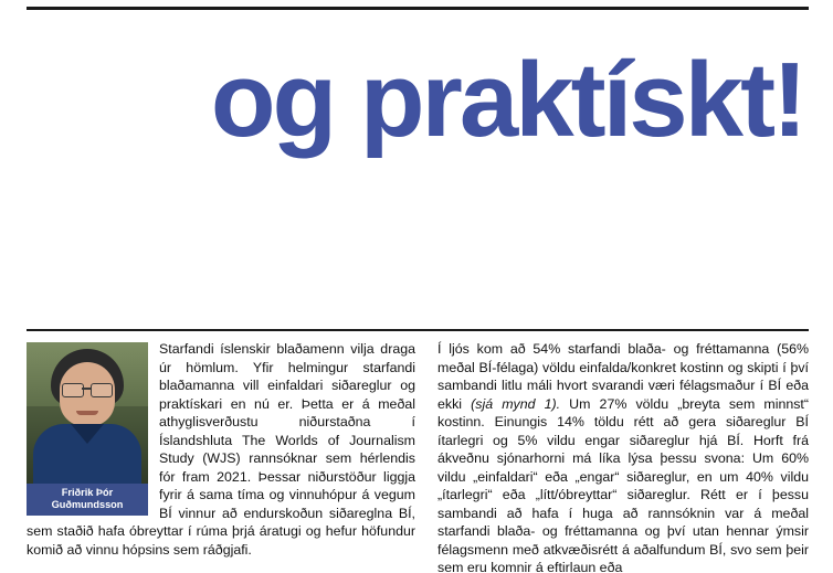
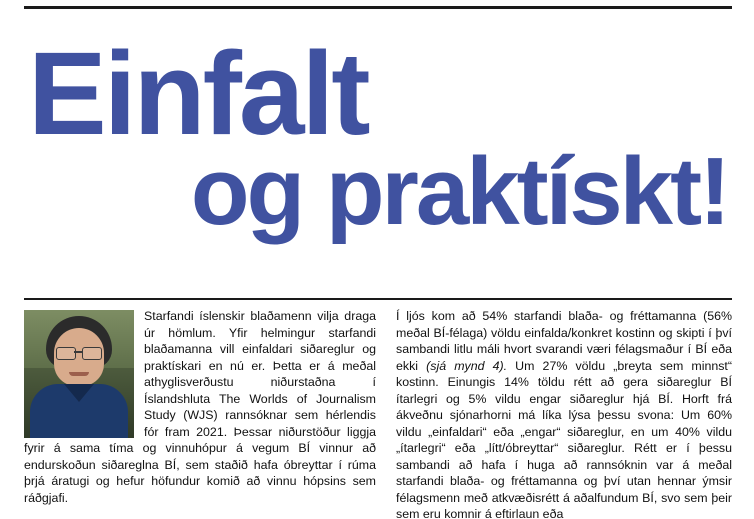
+ Einfalt
  og praktískt!
- Friðrik Þór
- Guðmundsson
  Starfandi íslenskir blaðamenn vilja draga úr hömlum. Yfir helmingur starfandi blaðamanna vill einfaldari siðareglur og praktískari en nú er. Þetta er á meðal athyglisverðustu niðurstaðna í Íslandshluta The Worlds of Journalism Study (WJS) rannsóknar sem hérlendis fór fram 2021. Þessar niðurstöður liggja fyrir á sama tíma og vinnuhópur á vegum BÍ vinnur að endurskoðun siðareglna BÍ, sem staðið hafa óbreyttar í rúma þrjá áratugi og hefur höfundur komið að vinnu hópsins sem ráðgjafi.
- Í ljós kom að 54% starfandi blaða- og fréttamanna (56% meðal BÍ-félaga) völdu einfalda/konkret kostinn og skipti í því sambandi litlu máli hvort svarandi væri félagsmaður í BÍ eða ekki (sjá mynd 1). Um 27% völdu „breyta sem minnst“ kostinn. Einungis 14% töldu rétt að gera siðareglur BÍ ítarlegri og 5% vildu engar siðareglur hjá BÍ. Horft frá ákveðnu sjónarhorni má líka lýsa þessu svona: Um 60% vildu „einfaldari“ eða „engar“ siðareglur, en um 40% vildu „ítarlegri“ eða „lítt/óbreyttar“ siðareglur. Rétt er í þessu sambandi að hafa í huga að rannsóknin var á meðal starfandi blaða- og fréttamanna og því utan hennar ýmsir félagsmenn með atkvæðisrétt á aðalfundum BÍ, svo sem þeir sem eru komnir á eftirlaun eða
+ Í ljós kom að 54% starfandi blaða- og fréttamanna (56% meðal BÍ-félaga) völdu einfalda/konkret kostinn og skipti í því sambandi litlu máli hvort svarandi væri félagsmaður í BÍ eða ekki (sjá mynd 4). Um 27% völdu „breyta sem minnst“ kostinn. Einungis 14% töldu rétt að gera siðareglur BÍ ítarlegri og 5% vildu engar siðareglur hjá BÍ. Horft frá ákveðnu sjónarhorni má líka lýsa þessu svona: Um 60% vildu „einfaldari“ eða „engar“ siðareglur, en um 40% vildu „ítarlegri“ eða „lítt/óbreyttar“ siðareglur. Rétt er í þessu sambandi að hafa í huga að rannsóknin var á meðal starfandi blaða- og fréttamanna og því utan hennar ýmsir félagsmenn með atkvæðisrétt á aðalfundum BÍ, svo sem þeir sem eru komnir á eftirlaun eða
